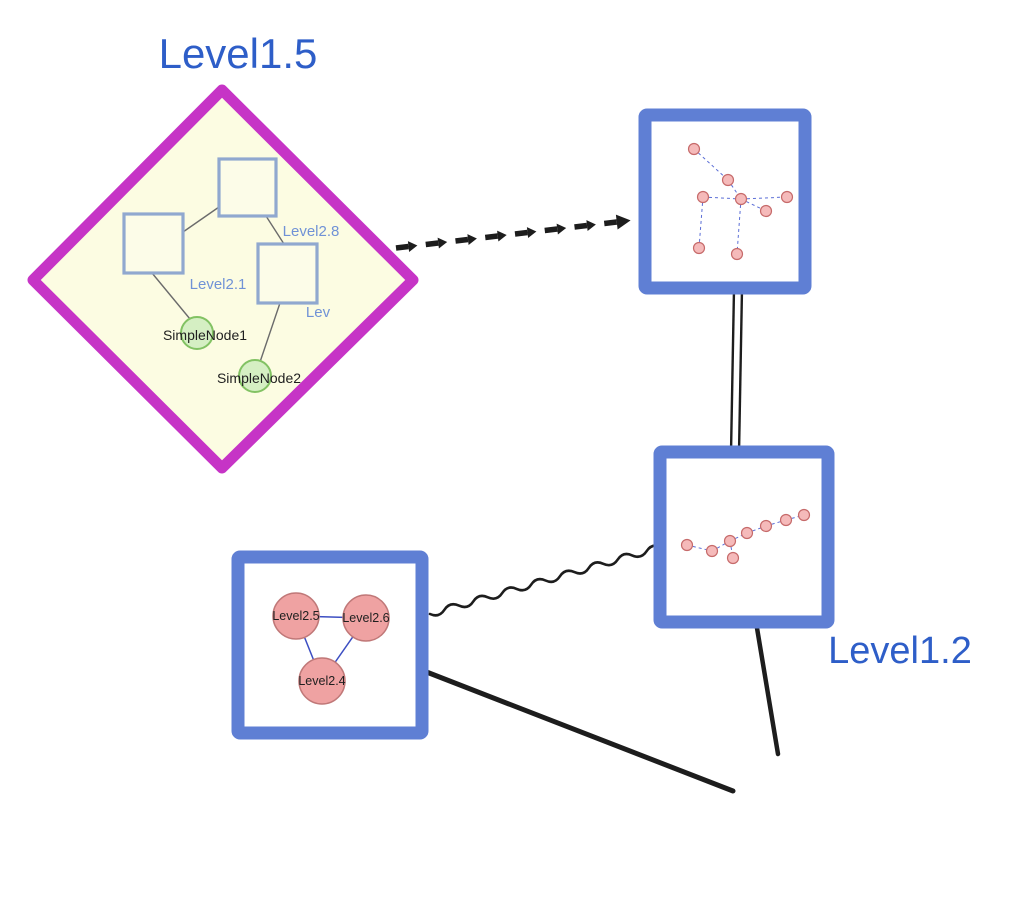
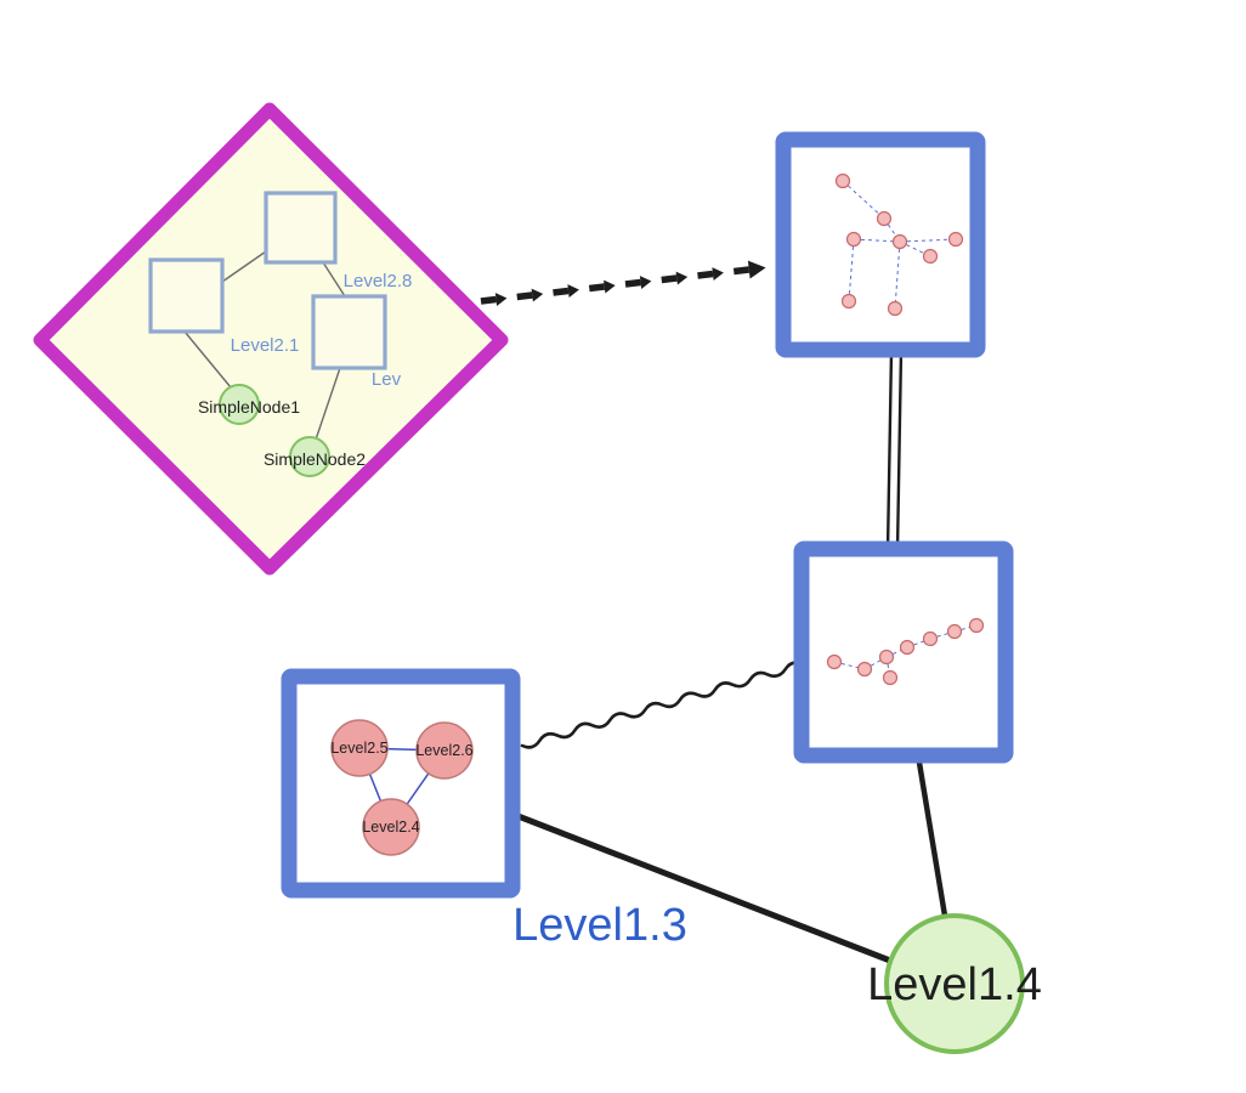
  Level2.8
  Level2.1
  Lev
  SimpleNode1
  SimpleNode2
- Level1.5
- Level1.2
  Level2.5
  Level2.6
  Level2.4
+ Level1.3
+ Level1.4
